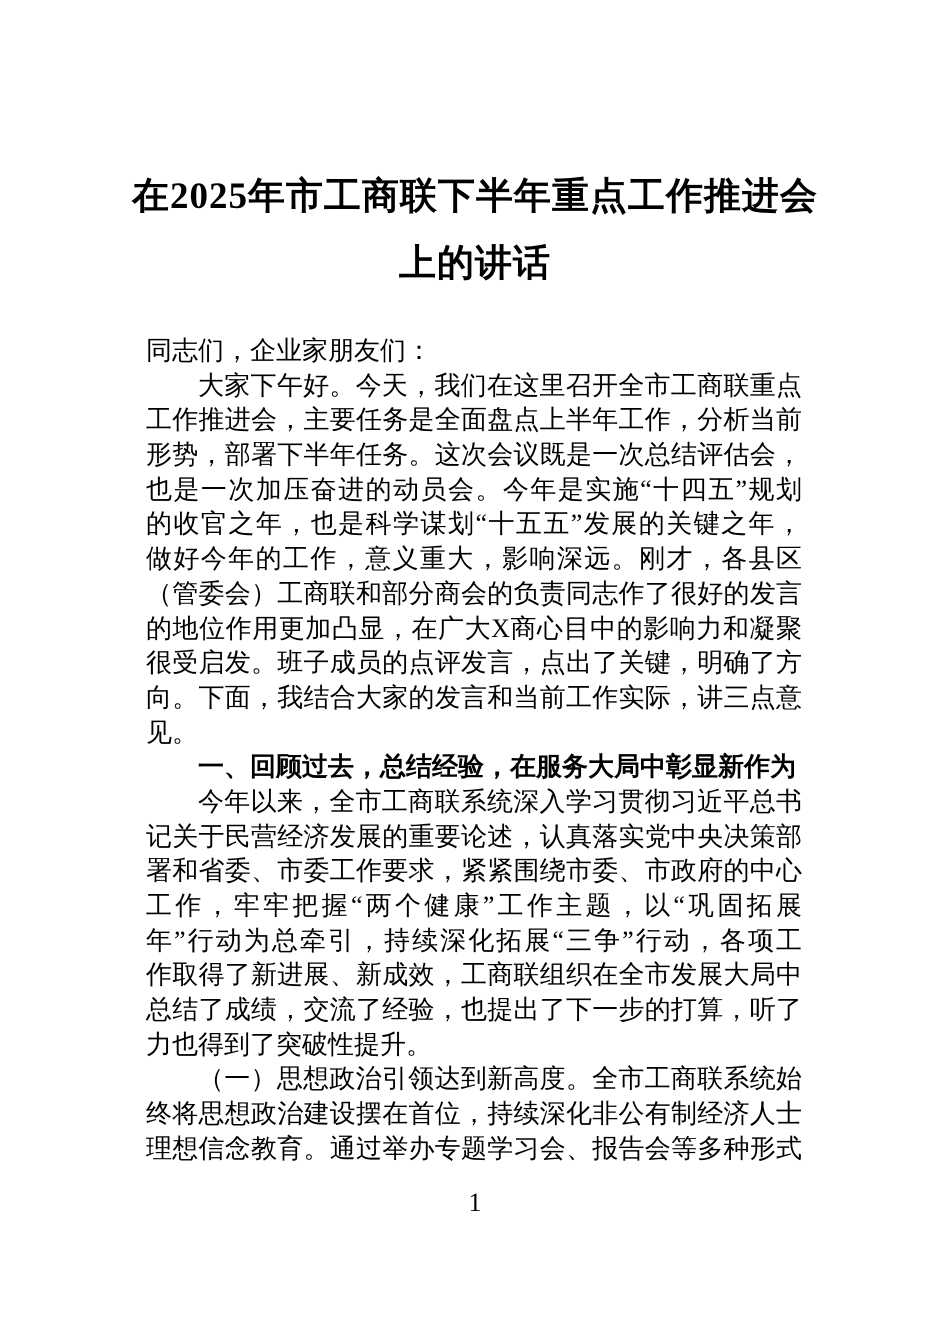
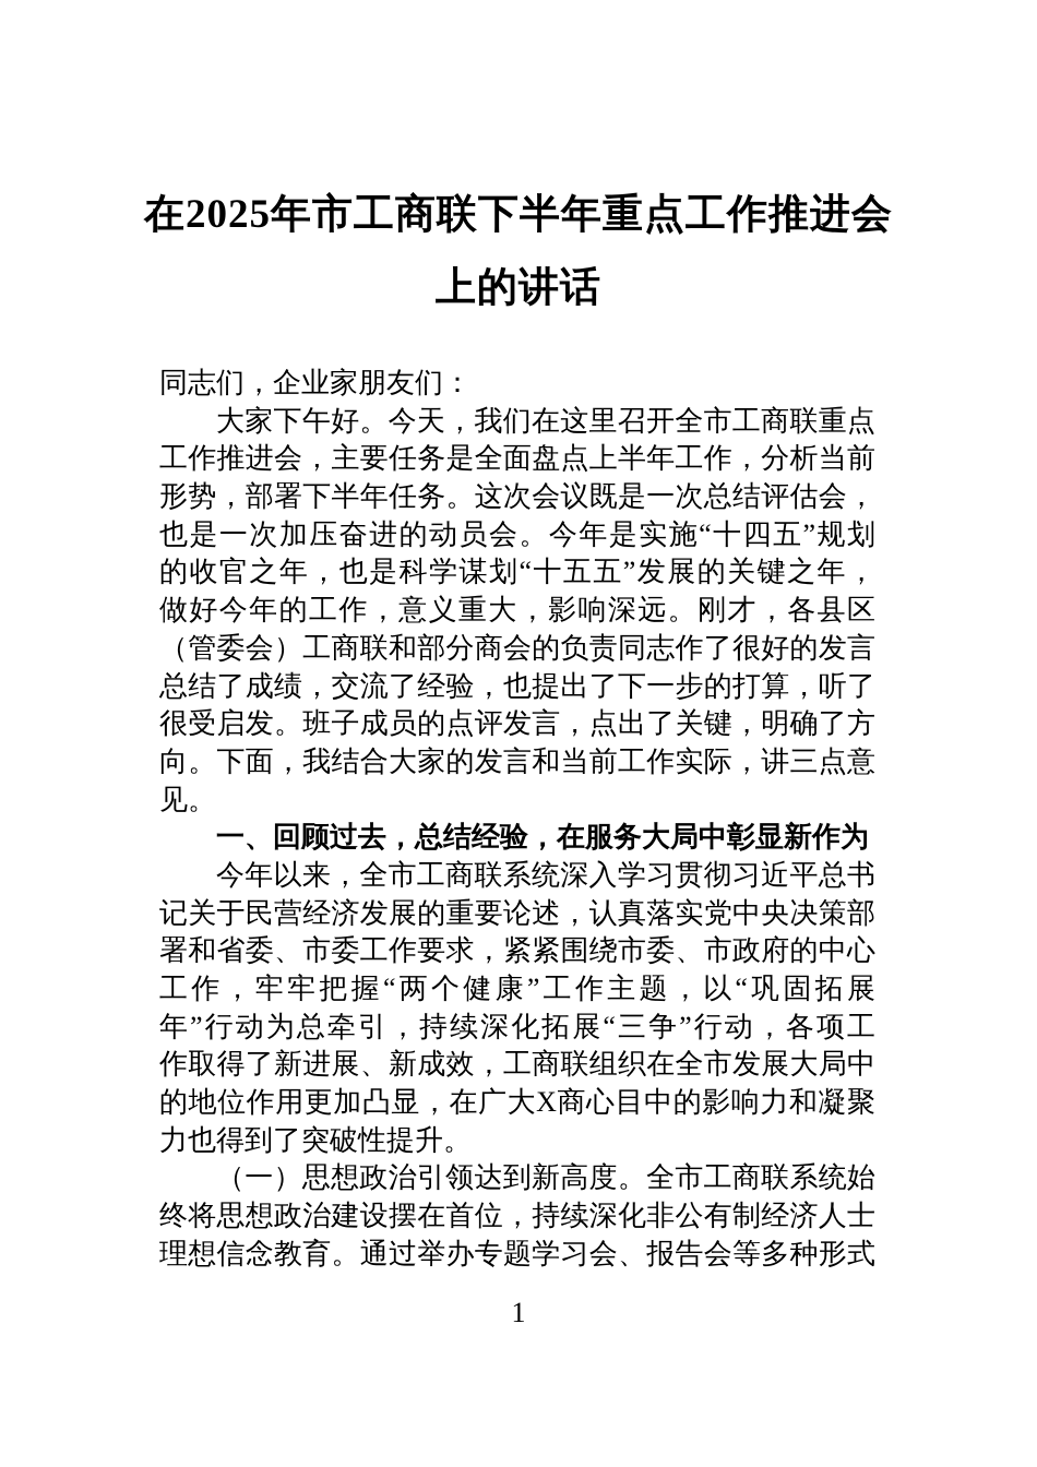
  在2025年市工商联下半年重点工作推进会
  上的讲话
  同志们，企业家朋友们：
  大家下午好。今天，我们在这里召开全市工商联重点
  工作推进会，主要任务是全面盘点上半年工作，分析当前
  形势，部署下半年任务。这次会议既是一次总结评估会，
  也是一次加压奋进的动员会。今年是实施“十四五”规划
  的收官之年，也是科学谋划“十五五”发展的关键之年，
  做好今年的工作，意义重大，影响深远。刚才，各县区
  （管委会）工商联和部分商会的负责同志作了很好的发言
- 的地位作用更加凸显，在广大X商心目中的影响力和凝聚
+ 总结了成绩，交流了经验，也提出了下一步的打算，听了
  很受启发。班子成员的点评发言，点出了关键，明确了方
  向。下面，我结合大家的发言和当前工作实际，讲三点意
  见。
  一、回顾过去，总结经验，在服务大局中彰显新作为
  今年以来，全市工商联系统深入学习贯彻习近平总书
  记关于民营经济发展的重要论述，认真落实党中央决策部
  署和省委、市委工作要求，紧紧围绕市委、市政府的中心
  工作，牢牢把握“两个健康”工作主题，以“巩固拓展
  年”行动为总牵引，持续深化拓展“三争”行动，各项工
  作取得了新进展、新成效，工商联组织在全市发展大局中
- 总结了成绩，交流了经验，也提出了下一步的打算，听了
+ 的地位作用更加凸显，在广大X商心目中的影响力和凝聚
  力也得到了突破性提升。
  （一）思想政治引领达到新高度。全市工商联系统始
  终将思想政治建设摆在首位，持续深化非公有制经济人士
  理想信念教育。通过举办专题学习会、报告会等多种形式
  1
